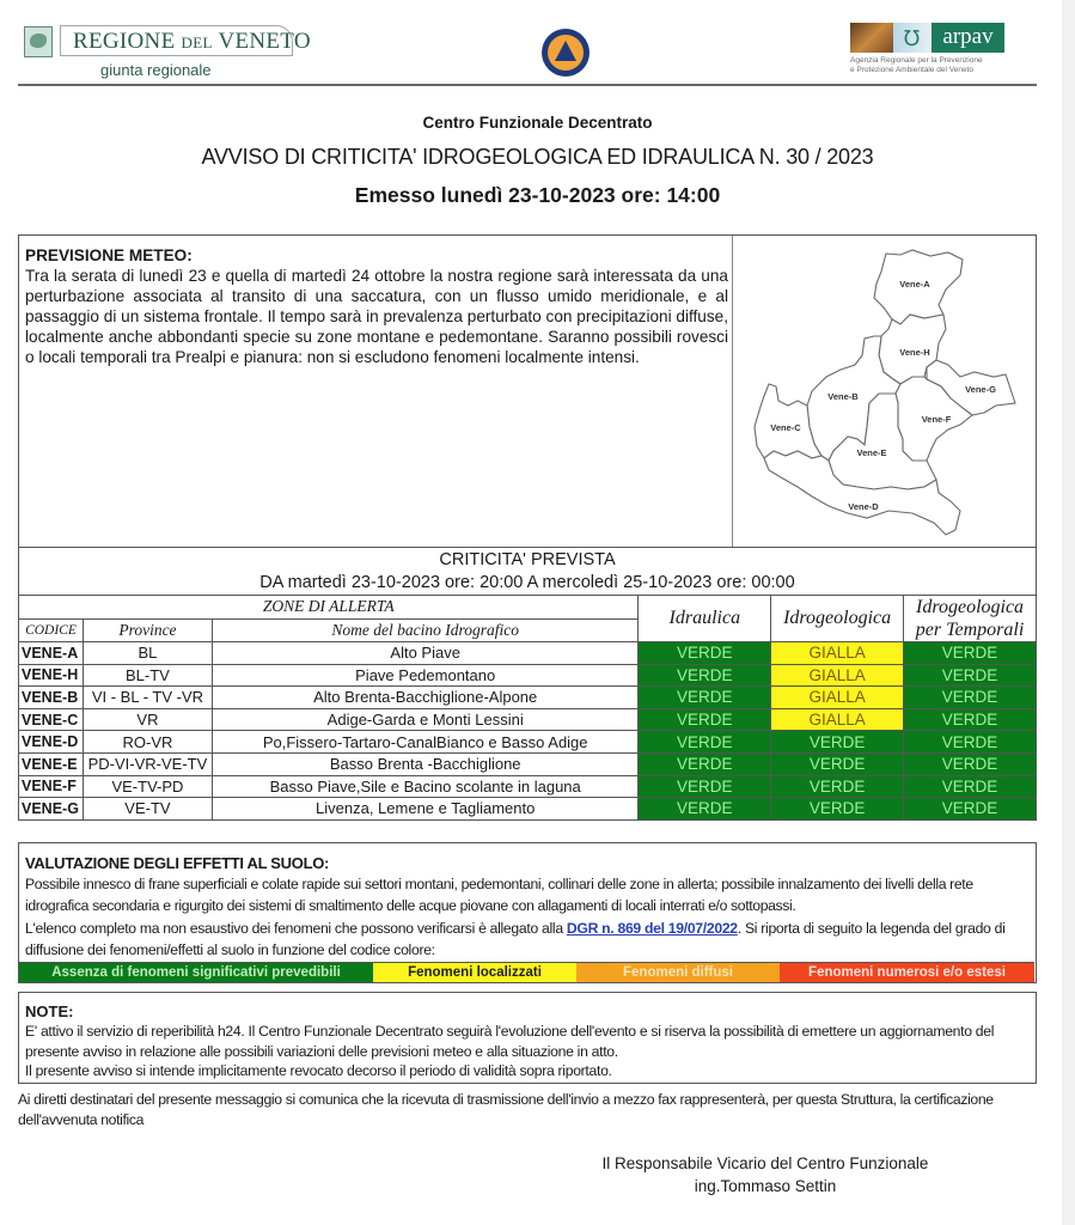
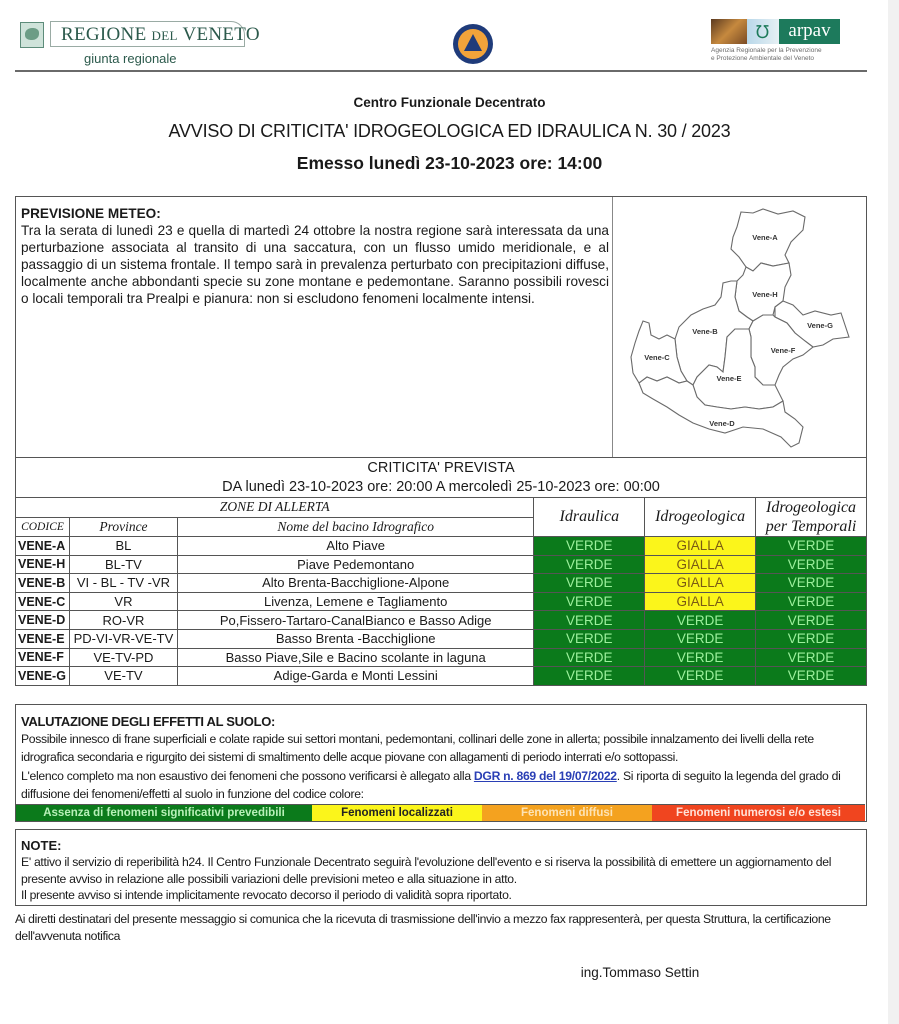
  REGIONE DEL VENETO
  giunta regionale
  arpav
  Centro Funzionale Decentrato
  AVVISO DI CRITICITA' IDROGEOLOGICA ED IDRAULICA N. 30 / 2023
  Emesso lunedì 23-10-2023 ore: 14:00
  PREVISIONE METEO:
  Tra la serata di lunedì 23 e quella di martedì 24 ottobre la nostra regione sarà interessata da una perturbazione associata al transito di una saccatura, con un flusso umido meridionale, e al passaggio di un sistema frontale. Il tempo sarà in prevalenza perturbato con precipitazioni diffuse, localmente anche abbondanti specie su zone montane e pedemontane. Saranno possibili rovesci o locali temporali tra Prealpi e pianura: non si escludono fenomeni localmente intensi.
  Vene-A
  Vene-H
  Vene-G
  Vene-B
  Vene-F
  Vene-C
  Vene-E
  Vene-D
- CRITICITA' PREVISTA DA martedì 23-10-2023 ore: 20:00 A mercoledì 25-10-2023 ore: 00:00
+ CRITICITA' PREVISTA DA lunedì 23-10-2023 ore: 20:00 A mercoledì 25-10-2023 ore: 00:00
  ZONE DI ALLERTA	Idraulica	Idrogeologica	Idrogeologica per Temporali
  CODICE	Province	Nome del bacino Idrografico
  VENE-A	BL	Alto Piave	VERDE	GIALLA	VERDE
  VENE-H	BL-TV	Piave Pedemontano	VERDE	GIALLA	VERDE
  VENE-B	VI - BL - TV -VR	Alto Brenta-Bacchiglione-Alpone	VERDE	GIALLA	VERDE
- VENE-C	VR	Adige-Garda e Monti Lessini	VERDE	GIALLA	VERDE
+ VENE-C	VR	Livenza, Lemene e Tagliamento	VERDE	GIALLA	VERDE
  VENE-D	RO-VR	Po,Fissero-Tartaro-CanalBianco e Basso Adige	VERDE	VERDE	VERDE
  VENE-E	PD-VI-VR-VE-TV	Basso Brenta -Bacchiglione	VERDE	VERDE	VERDE
  VENE-F	VE-TV-PD	Basso Piave,Sile e Bacino scolante in laguna	VERDE	VERDE	VERDE
- VENE-G	VE-TV	Livenza, Lemene e Tagliamento	VERDE	VERDE	VERDE
+ VENE-G	VE-TV	Adige-Garda e Monti Lessini	VERDE	VERDE	VERDE
  VALUTAZIONE DEGLI EFFETTI AL SUOLO:
- Possibile innesco di frane superficiali e colate rapide sui settori montani, pedemontani, collinari delle zone in allerta; possibile innalzamento dei livelli della rete idrografica secondaria e rigurgito dei sistemi di smaltimento delle acque piovane con allagamenti di locali interrati e/o sottopassi.
+ Possibile innesco di frane superficiali e colate rapide sui settori montani, pedemontani, collinari delle zone in allerta; possibile innalzamento dei livelli della rete idrografica secondaria e rigurgito dei sistemi di smaltimento delle acque piovane con allagamenti di periodo interrati e/o sottopassi.
  L'elenco completo ma non esaustivo dei fenomeni che possono verificarsi è allegato alla DGR n. 869 del 19/07/2022. Si riporta di seguito la legenda del grado di diffusione dei fenomeni/effetti al suolo in funzione del codice colore:
  Assenza di fenomeni significativi prevedibili
  Fenomeni localizzati
  Fenomeni diffusi
  Fenomeni numerosi e/o estesi
  NOTE:
  E' attivo il servizio di reperibilità h24. Il Centro Funzionale Decentrato seguirà l'evoluzione dell'evento e si riserva la possibilità di emettere un aggiornamento del presente avviso in relazione alle possibili variazioni delle previsioni meteo e alla situazione in atto.
  Il presente avviso si intende implicitamente revocato decorso il periodo di validità sopra riportato.
  Ai diretti destinatari del presente messaggio si comunica che la ricevuta di trasmissione dell'invio a mezzo fax rappresenterà, per questa Struttura, la certificazione dell'avvenuta notifica
- Il Responsabile Vicario del Centro Funzionale
  ing.Tommaso Settin
